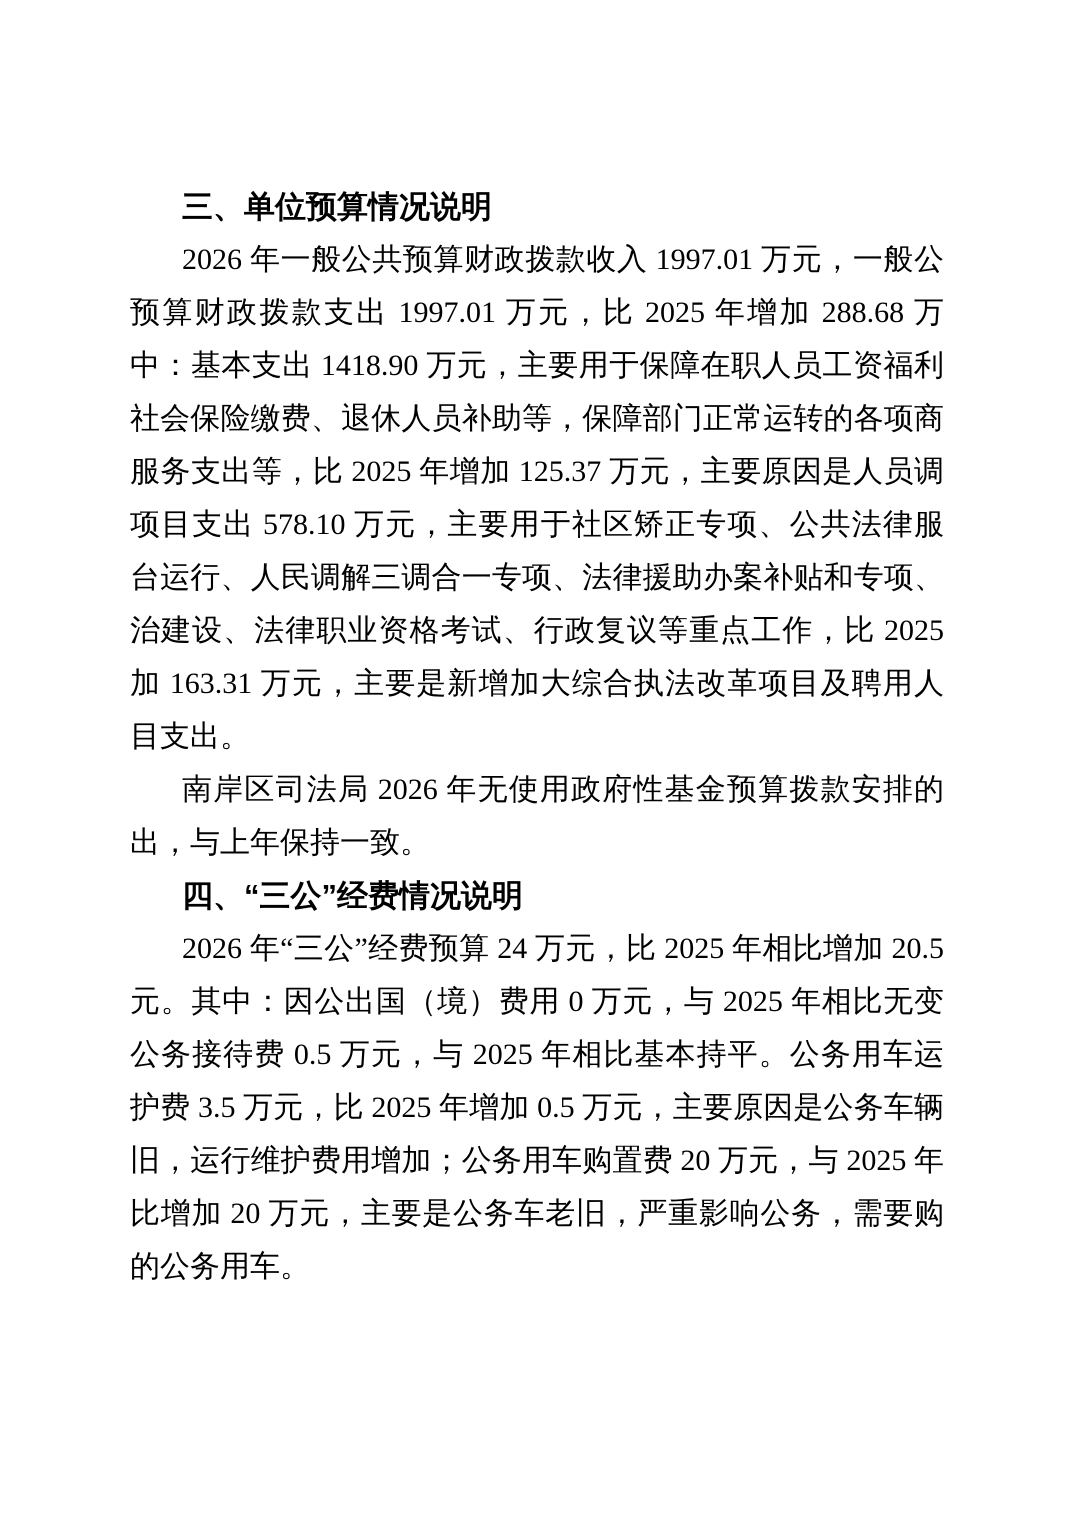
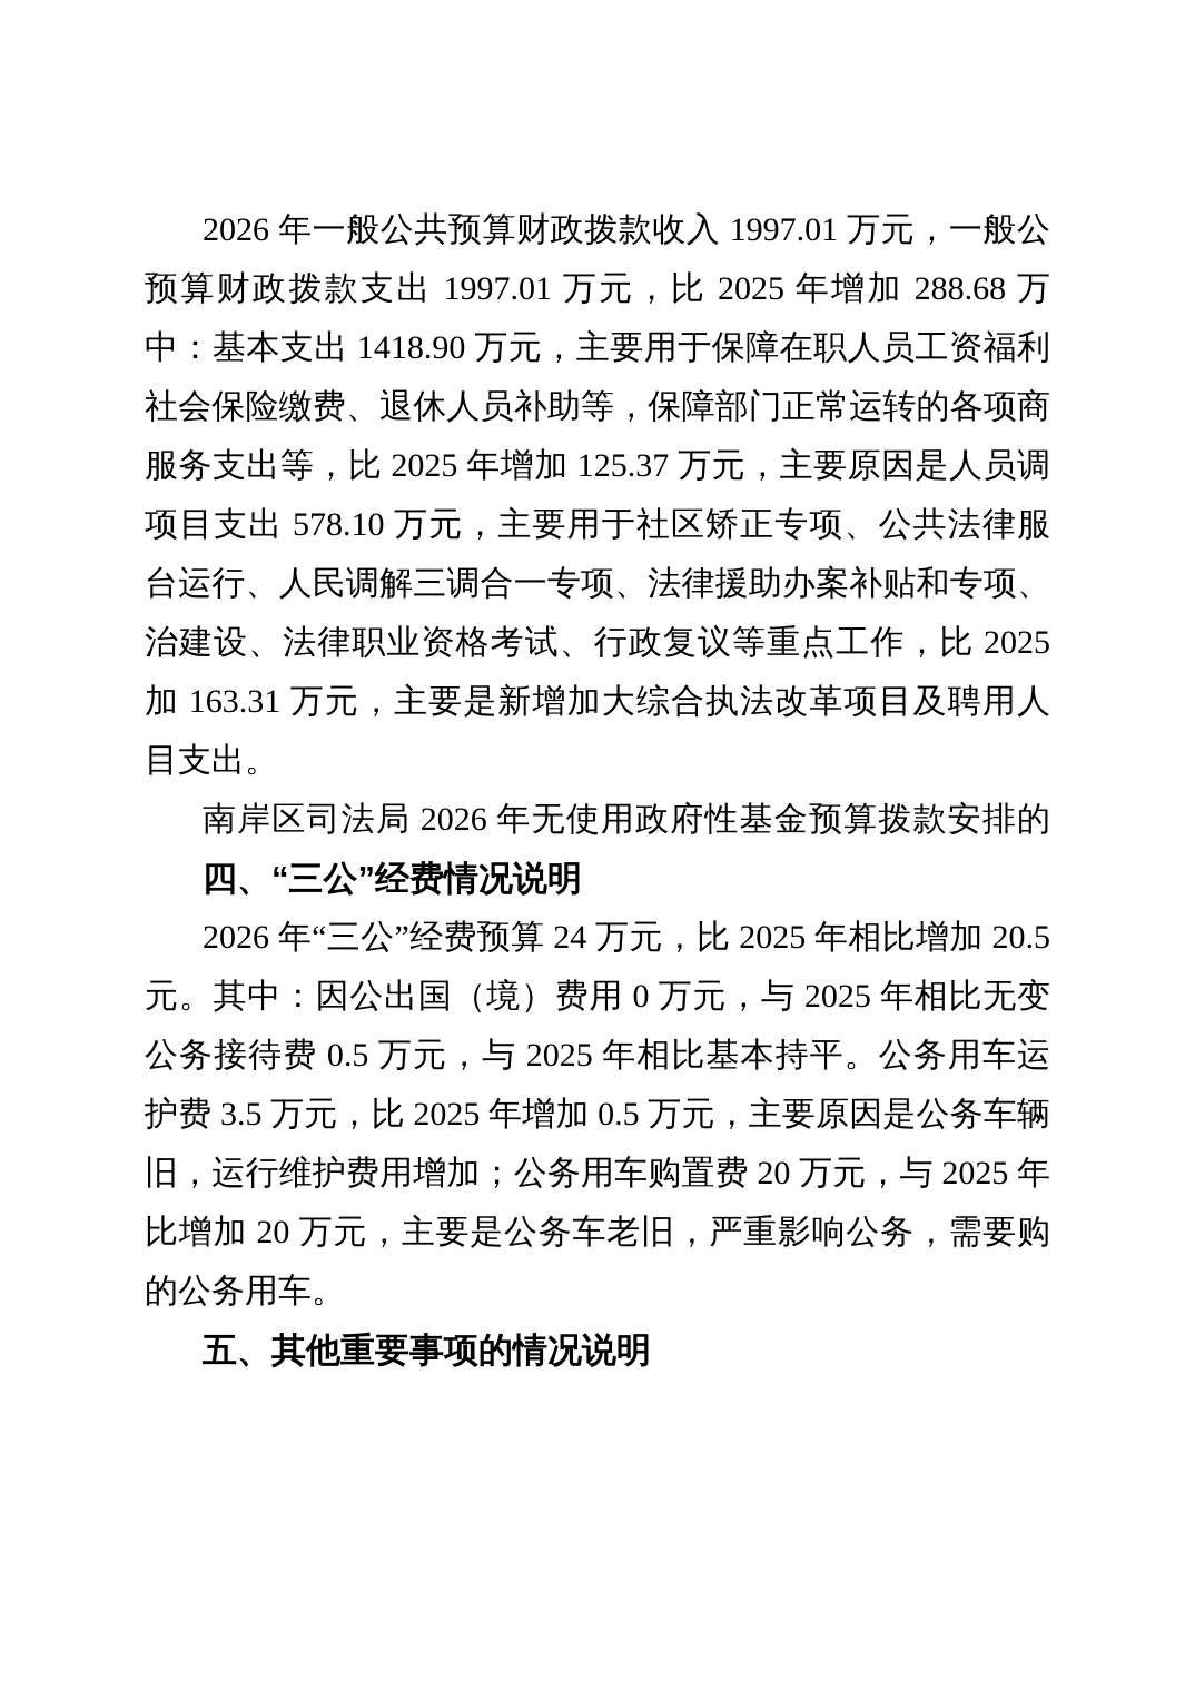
- 三、单位预算情况说明
  2026 年一般公共预算财政拨款收入 1997.01 万元，一般公
  预算财政拨款支出 1997.01 万元，比 2025 年增加 288.68 万
  中：基本支出 1418.90 万元，主要用于保障在职人员工资福利
  社会保险缴费、退休人员补助等，保障部门正常运转的各项商
  服务支出等，比 2025 年增加 125.37 万元，主要原因是人员调
  项目支出 578.10 万元，主要用于社区矫正专项、公共法律服
  台运行、人民调解三调合一专项、法律援助办案补贴和专项、
  治建设、法律职业资格考试、行政复议等重点工作，比 2025
  加 163.31 万元，主要是新增加大综合执法改革项目及聘用人
  目支出。
  南岸区司法局 2026 年无使用政府性基金预算拨款安排的
- 出，与上年保持一致。
  四、“三公”经费情况说明
  2026 年“三公”经费预算 24 万元，比 2025 年相比增加 20.5
  元。其中：因公出国（境）费用 0 万元，与 2025 年相比无变
  公务接待费 0.5 万元，与 2025 年相比基本持平。公务用车运
  护费 3.5 万元，比 2025 年增加 0.5 万元，主要原因是公务车辆
  旧，运行维护费用增加；公务用车购置费 20 万元，与 2025 年
  比增加 20 万元，主要是公务车老旧，严重影响公务，需要购
  的公务用车。
+ 五、其他重要事项的情况说明
